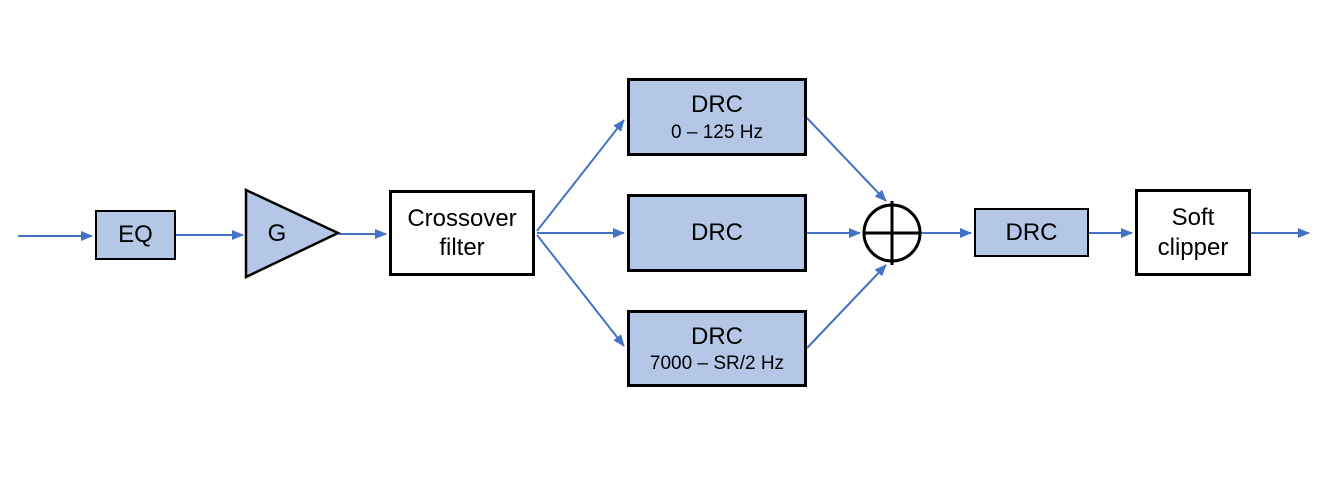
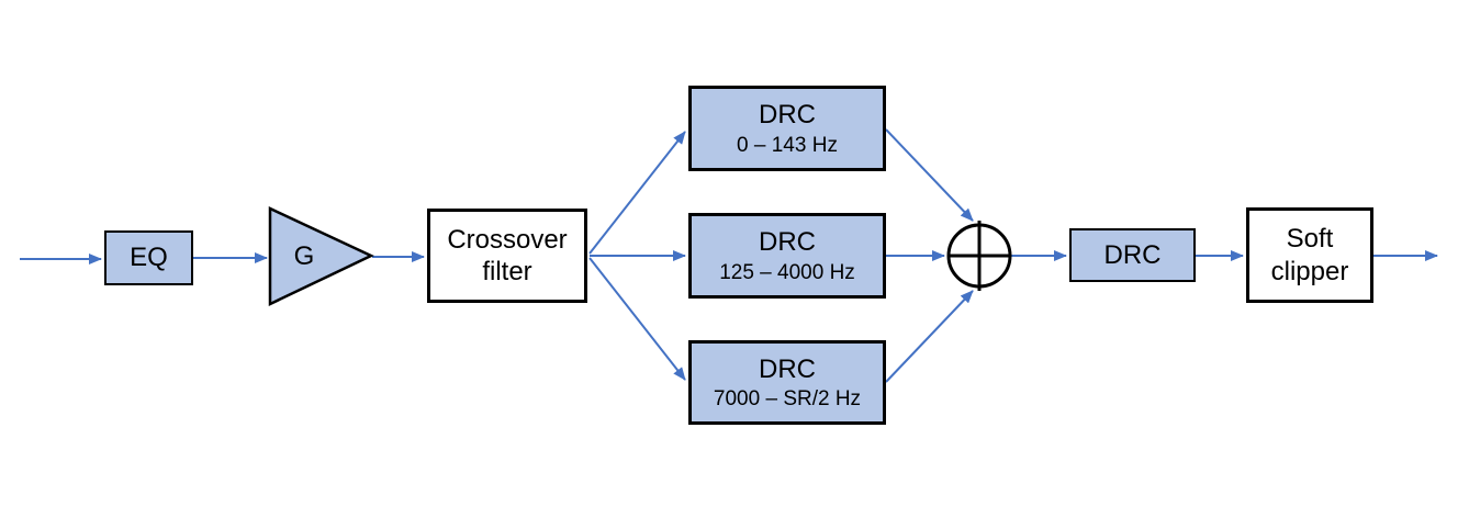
  EQ
  G
  Crossover
  filter
  DRC
- 0 – 125 Hz
+ 0 – 143 Hz
  DRC
+ 125 – 4000 Hz
  DRC
  7000 – SR/2 Hz
  DRC
  Soft
  clipper
